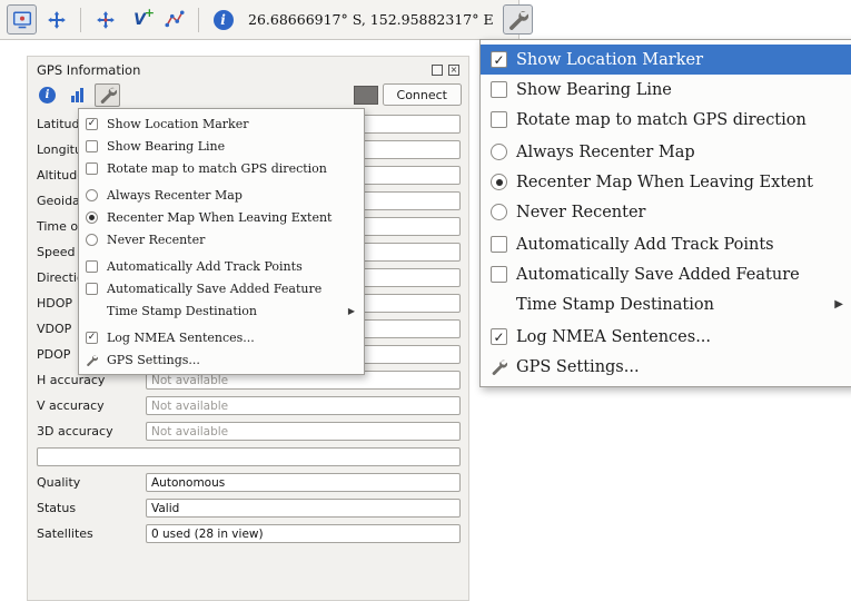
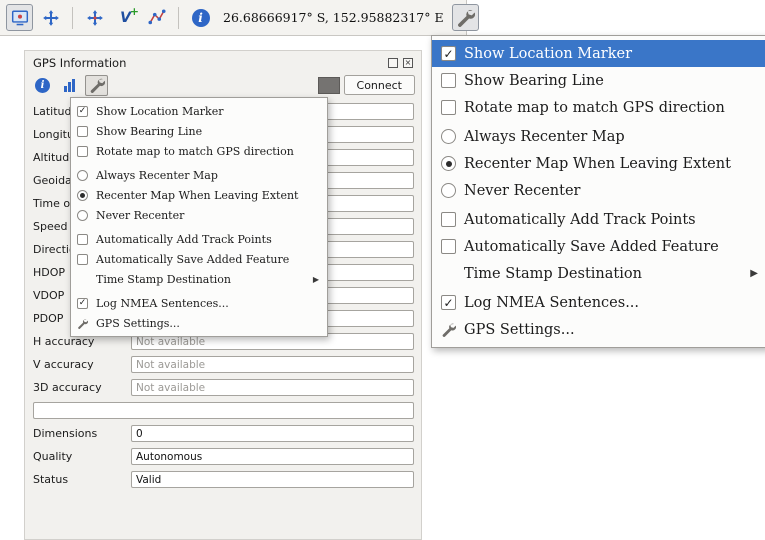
  V
  +
  i
  26.68666917° S, 152.95882317° E
  GPS Information
  ×
  i
  Connect
  Latitud
  Altitud
  Speed
  Directi
  HDOP
  VDOP
  PDOP
  H accuracy
  Not available
  V accuracy
  Not available
  3D accuracy
  Not available
+ Dimensions
+ 0
  Quality
  Autonomous
  Status
  Valid
- Satellites
- 0 used (28 in view)
  ✓
  Show Location Marker
  Show Bearing Line
  Rotate map to match GPS direction
  Always Recenter Map
  Recenter Map When Leaving Extent
  Never Recenter
  Automatically Add Track Points
  Automatically Save Added Feature
  Time Stamp Destination
  ▶
  ✓
  Log NMEA Sentences...
  GPS Settings...
  ✓
  Show Location Marker
  Show Bearing Line
  Rotate map to match GPS direction
  Always Recenter Map
  Recenter Map When Leaving Extent
  Never Recenter
  Automatically Add Track Points
  Automatically Save Added Feature
  Time Stamp Destination
  ▶
  ✓
  Log NMEA Sentences...
  GPS Settings...
